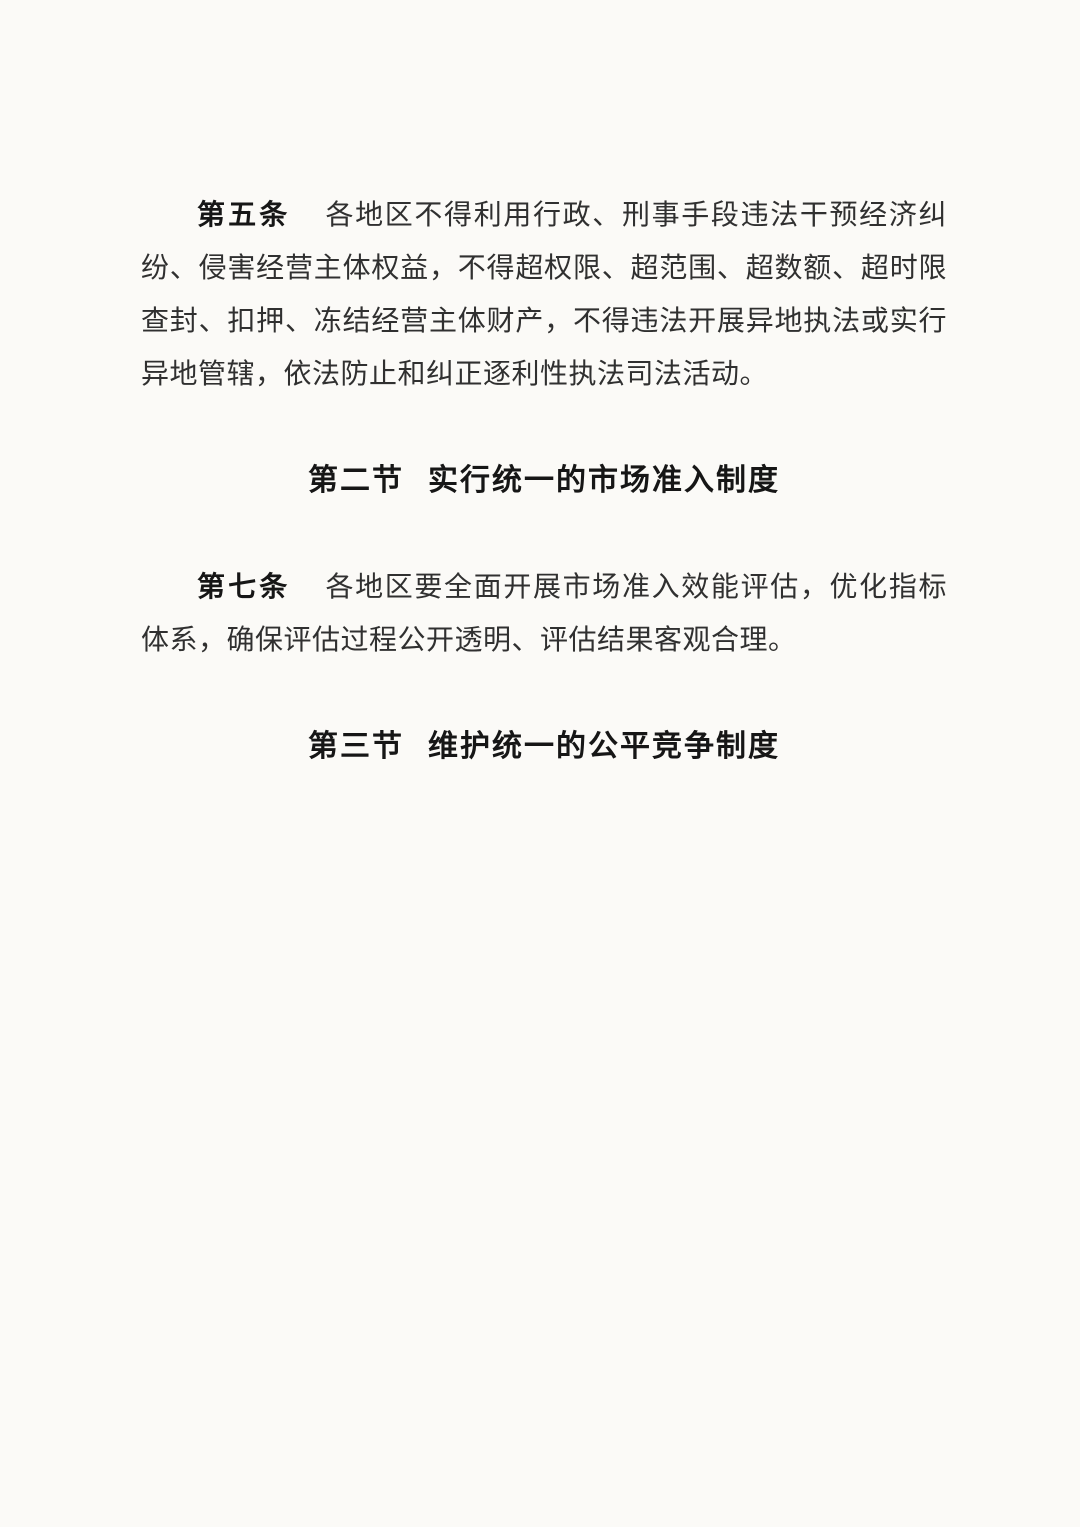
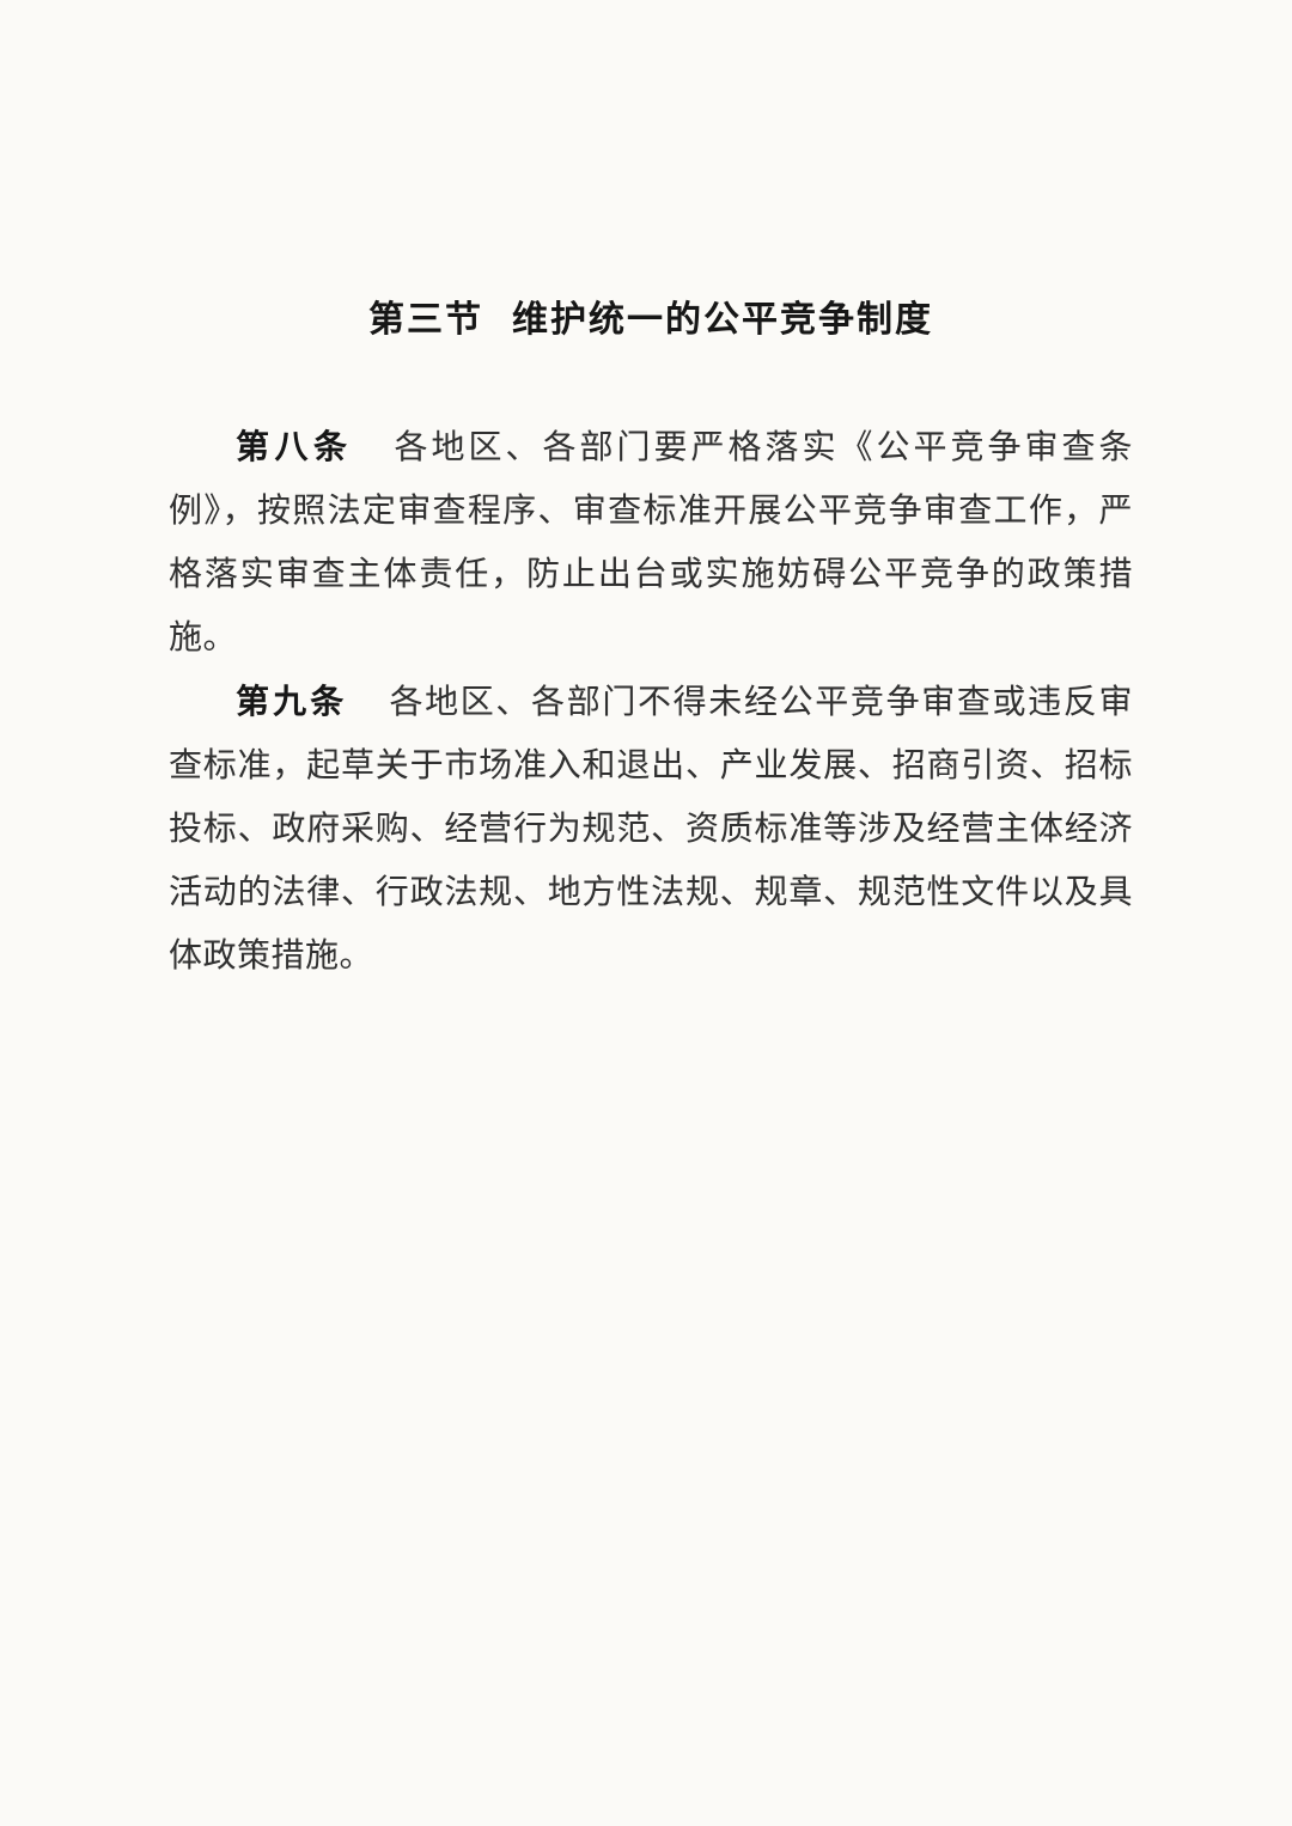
- 第五条 各地区不得利用行政、刑事手段违法干预经济纠纷、侵害经营主体权益，不得超权限、超范围、超数额、超时限查封、扣押、冻结经营主体财产，不得违法开展异地执法或实行异地管辖，依法防止和纠正逐利性执法司法活动。
- 第二节 实行统一的市场准入制度
- 第七条 各地区要全面开展市场准入效能评估，优化指标体系，确保评估过程公开透明、评估结果客观合理。
  第三节 维护统一的公平竞争制度
+ 第八条 各地区、各部门要严格落实《公平竞争审查条例》，按照法定审查程序、审查标准开展公平竞争审查工作，严格落实审查主体责任，防止出台或实施妨碍公平竞争的政策措施。
+ 第九条 各地区、各部门不得未经公平竞争审查或违反审查标准，起草关于市场准入和退出、产业发展、招商引资、招标投标、政府采购、经营行为规范、资质标准等涉及经营主体经济活动的法律、行政法规、地方性法规、规章、规范性文件以及具体政策措施。
